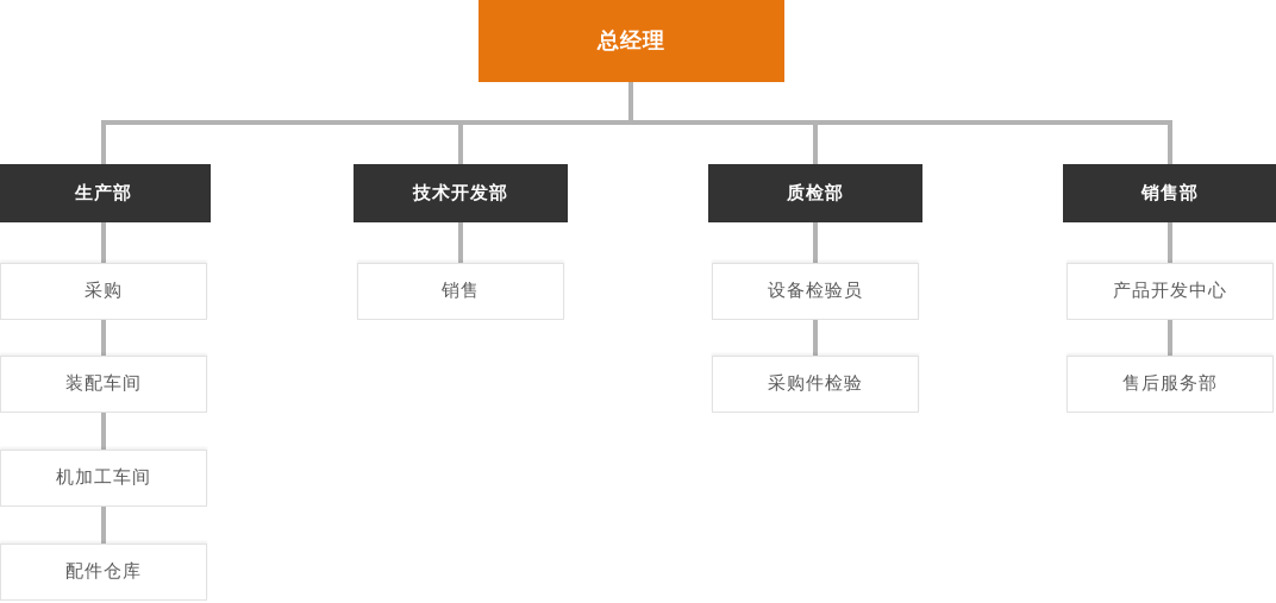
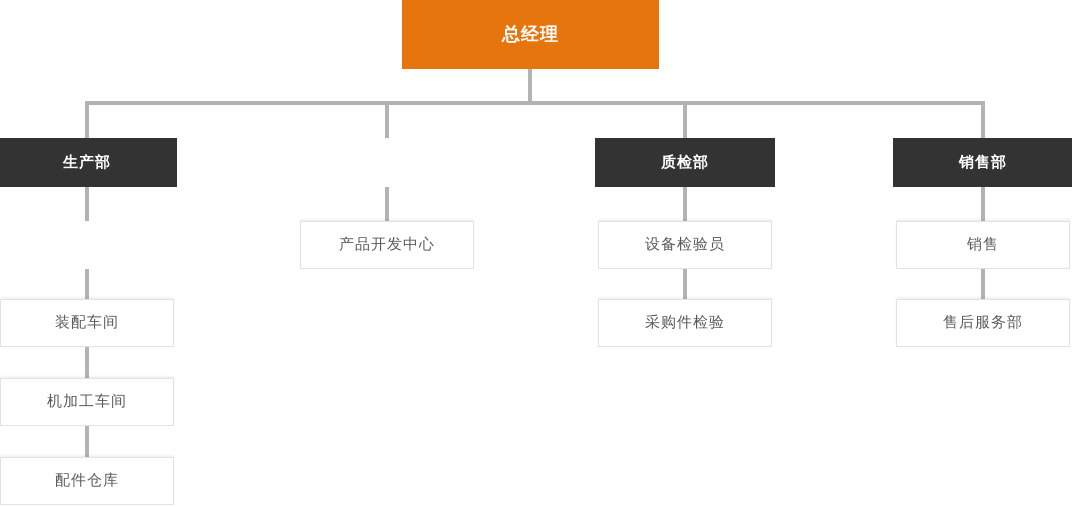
  总经理
  生产部
- 技术开发部
  质检部
  销售部
- 采购
  装配车间
  机加工车间
  配件仓库
- 销售
+ 产品开发中心
  设备检验员
  采购件检验
- 产品开发中心
+ 销售
  售后服务部
